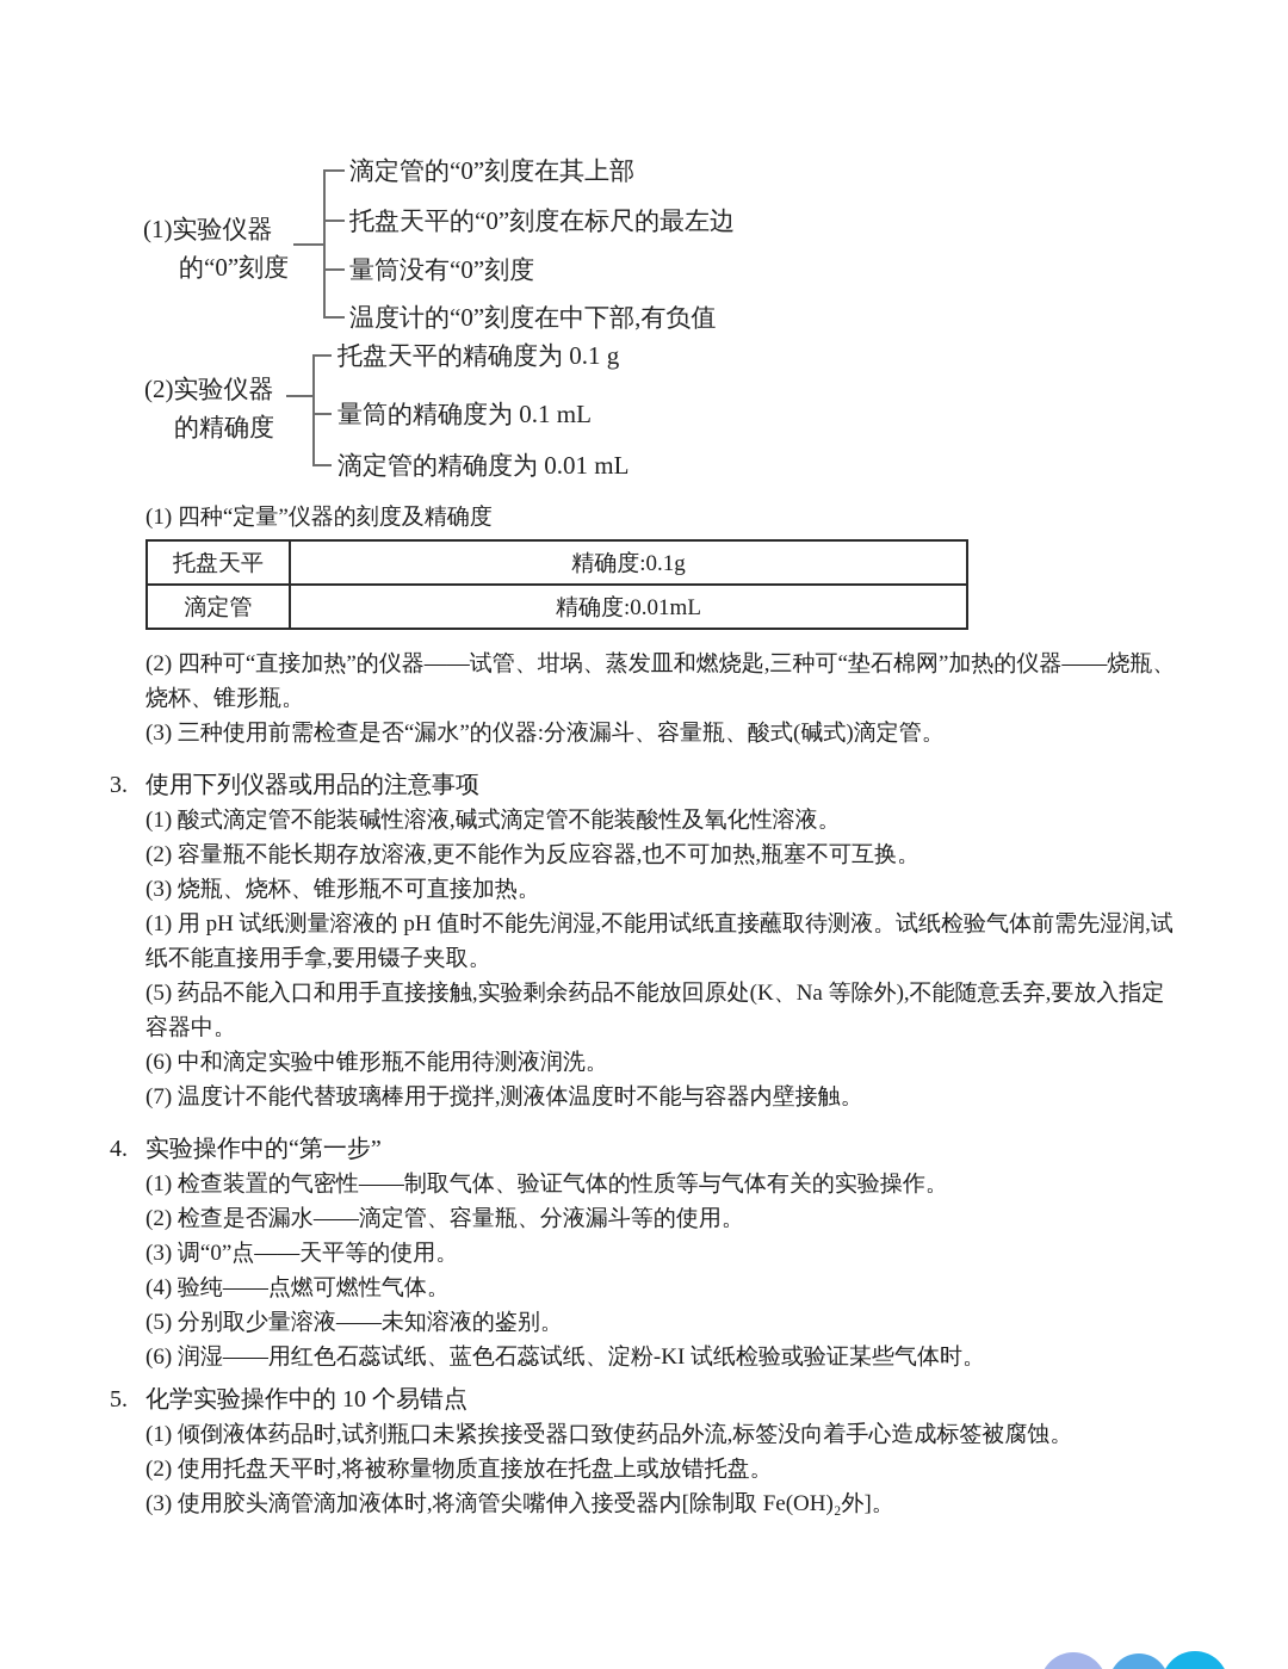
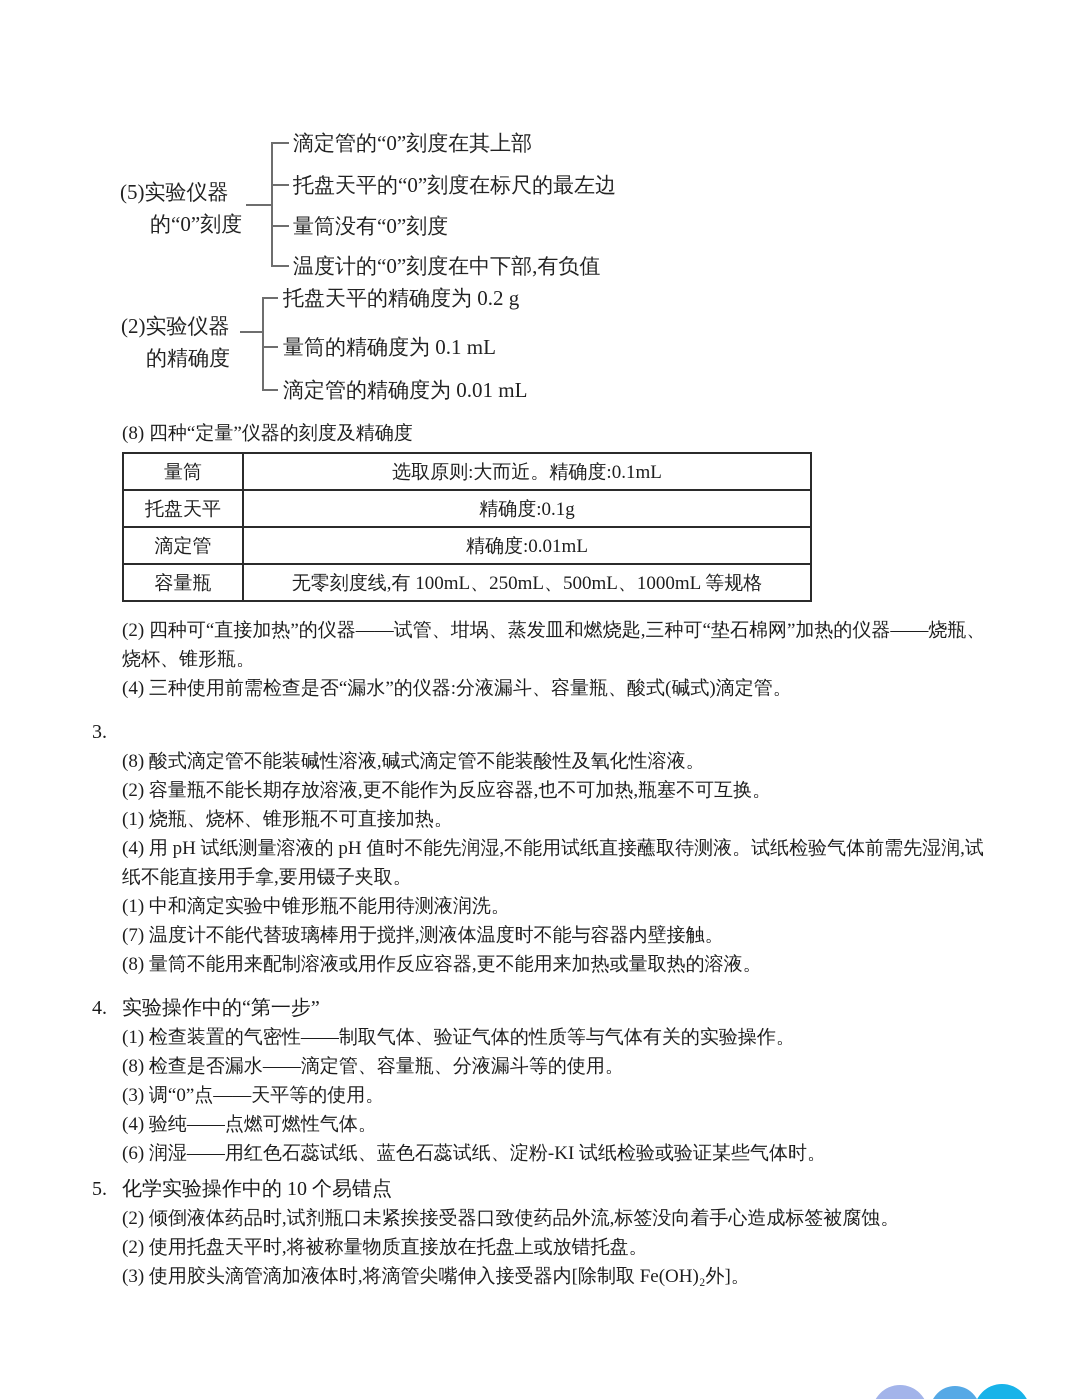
- (1)实验仪器
+ (5)实验仪器
  的“0”刻度
  滴定管的“0”刻度在其上部
  托盘天平的“0”刻度在标尺的最左边
  量筒没有“0”刻度
  温度计的“0”刻度在中下部,有负值
  (2)实验仪器
  的精确度
- 托盘天平的精确度为 0.1 g
+ 托盘天平的精确度为 0.2 g
  量筒的精确度为 0.1 mL
  滴定管的精确度为 0.01 mL
- (1) 四种“定量”仪器的刻度及精确度
+ (8) 四种“定量”仪器的刻度及精确度
+ 量筒	选取原则:大而近。精确度:0.1mL
  托盘天平	精确度:0.1g
  滴定管	精确度:0.01mL
+ 容量瓶	无零刻度线,有 100mL、250mL、500mL、1000mL 等规格
  (2) 四种可“直接加热”的仪器——试管、坩埚、蒸发皿和燃烧匙,三种可“垫石棉网”加热的仪器——烧瓶、烧杯、锥形瓶。
- (3) 三种使用前需检查是否“漏水”的仪器:分液漏斗、容量瓶、酸式(碱式)滴定管。
+ (4) 三种使用前需检查是否“漏水”的仪器:分液漏斗、容量瓶、酸式(碱式)滴定管。
  3.
- 使用下列仪器或用品的注意事项
- (1) 酸式滴定管不能装碱性溶液,碱式滴定管不能装酸性及氧化性溶液。
+ (8) 酸式滴定管不能装碱性溶液,碱式滴定管不能装酸性及氧化性溶液。
  (2) 容量瓶不能长期存放溶液,更不能作为反应容器,也不可加热,瓶塞不可互换。
- (3) 烧瓶、烧杯、锥形瓶不可直接加热。
+ (1) 烧瓶、烧杯、锥形瓶不可直接加热。
- (1) 用 pH 试纸测量溶液的 pH 值时不能先润湿,不能用试纸直接蘸取待测液。试纸检验气体前需先湿润,试纸不能直接用手拿,要用镊子夹取。
+ (4) 用 pH 试纸测量溶液的 pH 值时不能先润湿,不能用试纸直接蘸取待测液。试纸检验气体前需先湿润,试纸不能直接用手拿,要用镊子夹取。
- (5) 药品不能入口和用手直接接触,实验剩余药品不能放回原处(K、Na 等除外),不能随意丢弃,要放入指定容器中。
- (6) 中和滴定实验中锥形瓶不能用待测液润洗。
+ (1) 中和滴定实验中锥形瓶不能用待测液润洗。
  (7) 温度计不能代替玻璃棒用于搅拌,测液体温度时不能与容器内壁接触。
+ (8) 量筒不能用来配制溶液或用作反应容器,更不能用来加热或量取热的溶液。
  4.
  实验操作中的“第一步”
  (1) 检查装置的气密性——制取气体、验证气体的性质等与气体有关的实验操作。
- (2) 检查是否漏水——滴定管、容量瓶、分液漏斗等的使用。
+ (8) 检查是否漏水——滴定管、容量瓶、分液漏斗等的使用。
  (3) 调“0”点——天平等的使用。
  (4) 验纯——点燃可燃性气体。
- (5) 分别取少量溶液——未知溶液的鉴别。
  (6) 润湿——用红色石蕊试纸、蓝色石蕊试纸、淀粉-KI 试纸检验或验证某些气体时。
  5.
  化学实验操作中的 10 个易错点
- (1) 倾倒液体药品时,试剂瓶口未紧挨接受器口致使药品外流,标签没向着手心造成标签被腐蚀。
+ (2) 倾倒液体药品时,试剂瓶口未紧挨接受器口致使药品外流,标签没向着手心造成标签被腐蚀。
  (2) 使用托盘天平时,将被称量物质直接放在托盘上或放错托盘。
  (3) 使用胶头滴管滴加液体时,将滴管尖嘴伸入接受器内[除制取 Fe(OH)₂外]。
